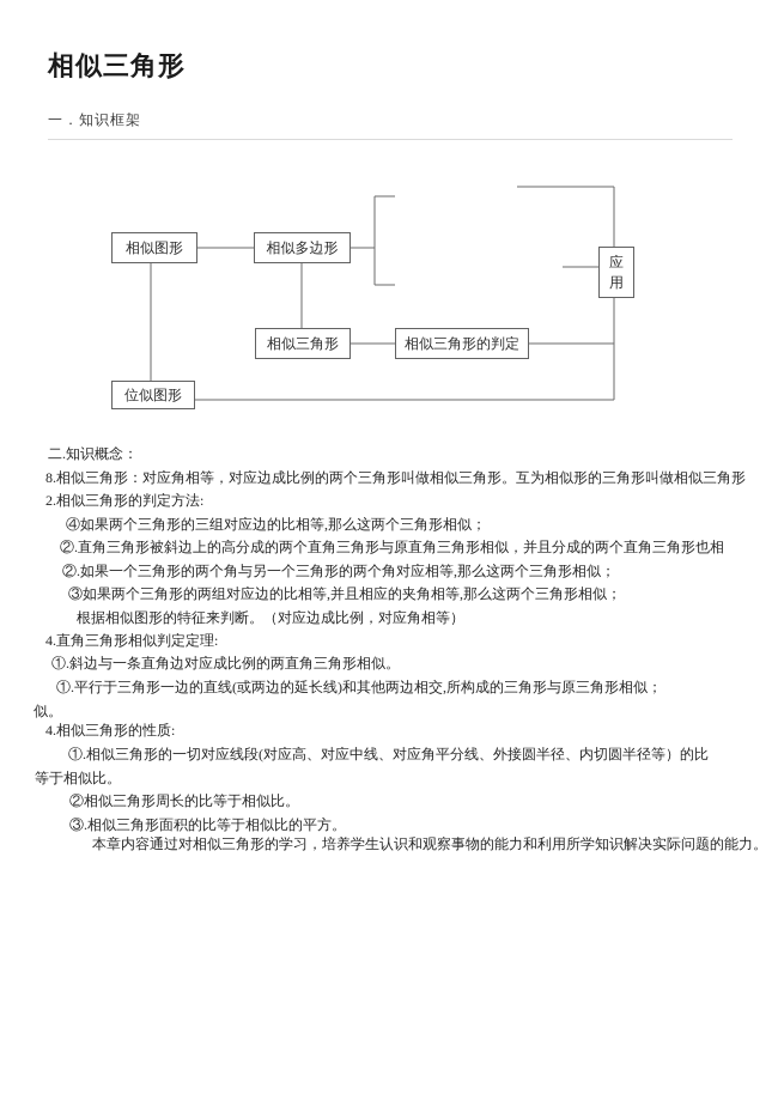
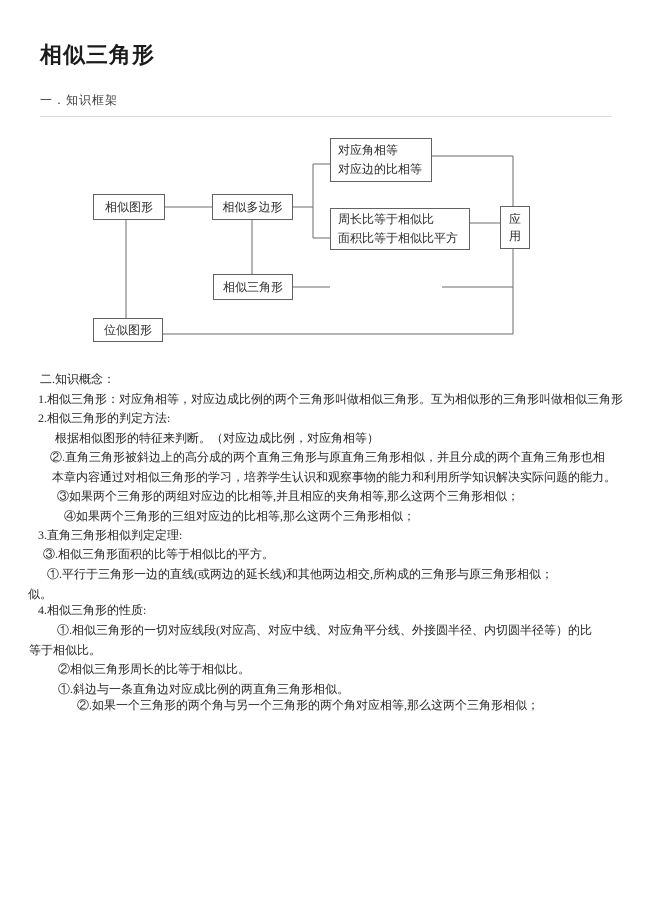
  相似三角形
  一．知识框架
  相似图形
  相似多边形
+ 对应角相等
+ 对应边的比相等
+ 周长比等于相似比
+ 面积比等于相似比平方
  应
  用
  相似三角形
- 相似三角形的判定
  位似图形
  二.知识概念：
- 8.相似三角形：对应角相等，对应边成比例的两个三角形叫做相似三角形。互为相似形的三角形叫做相似三角形
+ 1.相似三角形：对应角相等，对应边成比例的两个三角形叫做相似三角形。互为相似形的三角形叫做相似三角形
  2.相似三角形的判定方法:
- ④如果两个三角形的三组对应边的比相等,那么这两个三角形相似；
+ 根据相似图形的特征来判断。（对应边成比例，对应角相等）
  ②.直角三角形被斜边上的高分成的两个直角三角形与原直角三角形相似，并且分成的两个直角三角形也相
- ②.如果一个三角形的两个角与另一个三角形的两个角对应相等,那么这两个三角形相似；
+ 本章内容通过对相似三角形的学习，培养学生认识和观察事物的能力和利用所学知识解决实际问题的能力。
  ③如果两个三角形的两组对应边的比相等,并且相应的夹角相等,那么这两个三角形相似；
- 根据相似图形的特征来判断。（对应边成比例，对应角相等）
+ ④如果两个三角形的三组对应边的比相等,那么这两个三角形相似；
- 4.直角三角形相似判定定理:
+ 3.直角三角形相似判定定理:
- ①.斜边与一条直角边对应成比例的两直角三角形相似。
+ ③.相似三角形面积的比等于相似比的平方。
  ①.平行于三角形一边的直线(或两边的延长线)和其他两边相交,所构成的三角形与原三角形相似；
  似。
  4.相似三角形的性质:
  ①.相似三角形的一切对应线段(对应高、对应中线、对应角平分线、外接圆半径、内切圆半径等）的比
  等于相似比。
  ②相似三角形周长的比等于相似比。
- ③.相似三角形面积的比等于相似比的平方。
+ ①.斜边与一条直角边对应成比例的两直角三角形相似。
- 本章内容通过对相似三角形的学习，培养学生认识和观察事物的能力和利用所学知识解决实际问题的能力。
+ ②.如果一个三角形的两个角与另一个三角形的两个角对应相等,那么这两个三角形相似；
